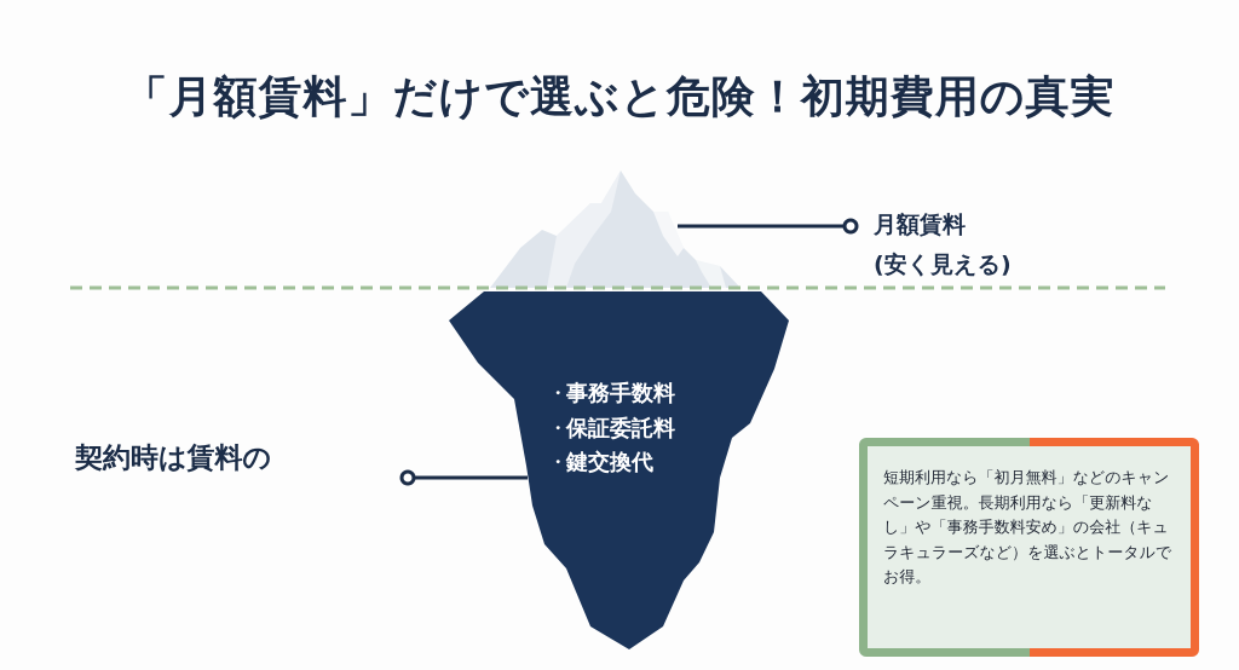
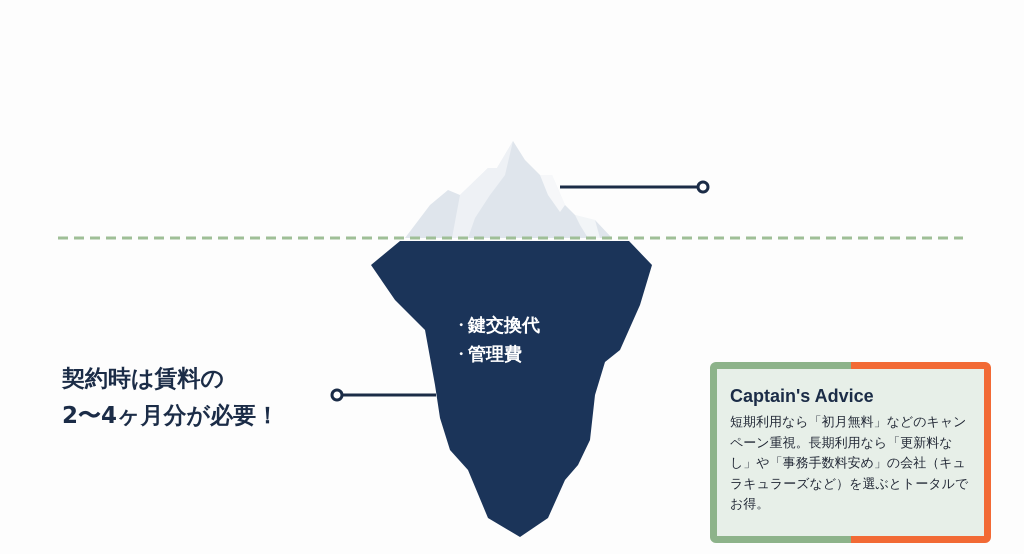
- 「月額賃料」だけで選ぶと危険！初期費用の真実
- 月額賃料
- (安く見える)
- ・事務手数料
- ・保証委託料
  ・鍵交換代
+ ・管理費
  契約時は賃料の
+ 2〜4ヶ月分が必要！
+ Captain's Advice
  短期利用なら「初月無料」などのキャンペーン重視。長期利用なら「更新料なし」や「事務手数料安め」の会社（キュラキュラーズなど）を選ぶとトータルでお得。
